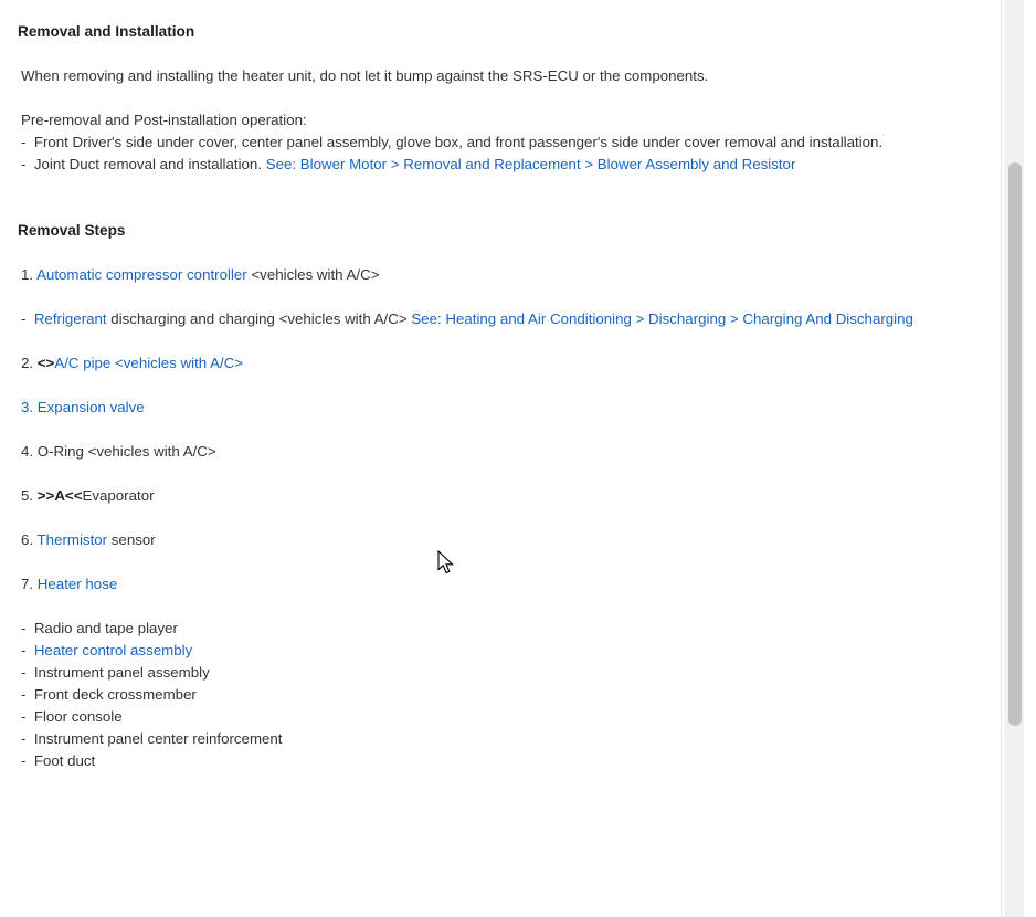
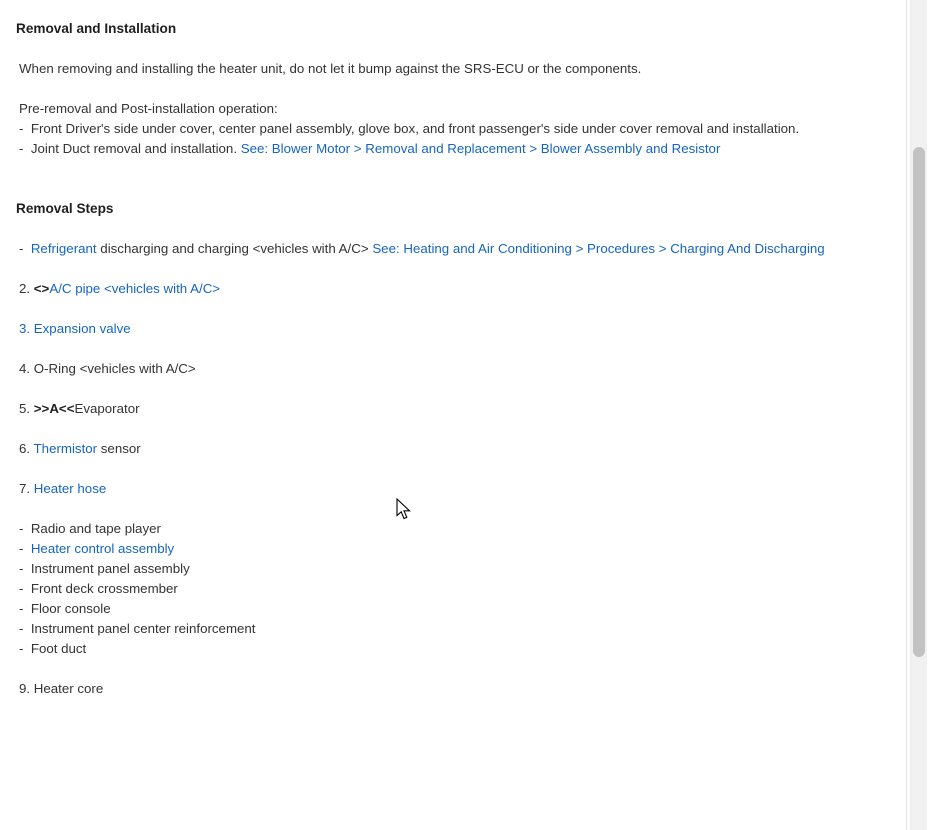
  Removal and Installation
  When removing and installing the heater unit, do not let it bump against the SRS-ECU or the components.
  Pre-removal and Post-installation operation:
  - Front Driver's side under cover, center panel assembly, glove box, and front passenger's side under cover removal and installation.
  - Joint Duct removal and installation. See: Blower Motor > Removal and Replacement > Blower Assembly and Resistor
  Removal Steps
- 1. Automatic compressor controller <vehicles with A/C>
- - Refrigerant discharging and charging <vehicles with A/C> See: Heating and Air Conditioning > Discharging > Charging And Discharging
+ - Refrigerant discharging and charging <vehicles with A/C> See: Heating and Air Conditioning > Procedures > Charging And Discharging
  2. <>A/C pipe <vehicles with A/C>
  3. Expansion valve
  4. O-Ring <vehicles with A/C>
  5. >>A<<Evaporator
  6. Thermistor sensor
  7. Heater hose
  - Radio and tape player
  - Heater control assembly
  - Instrument panel assembly
  - Front deck crossmember
  - Floor console
  - Instrument panel center reinforcement
  - Foot duct
+ 9. Heater core
